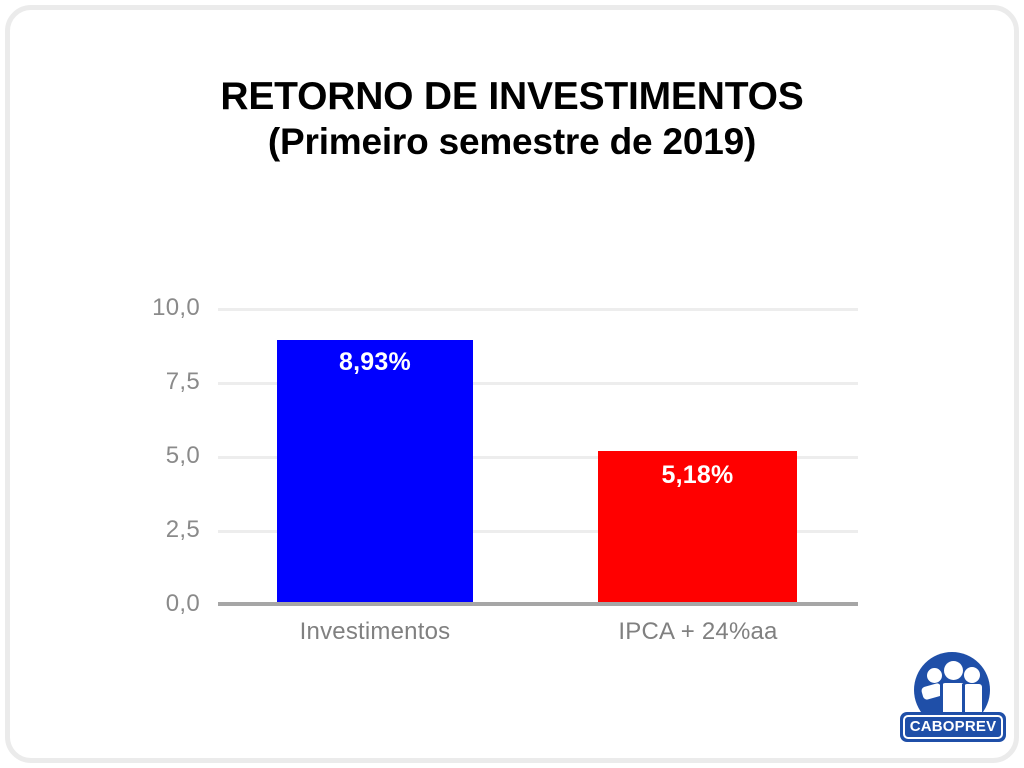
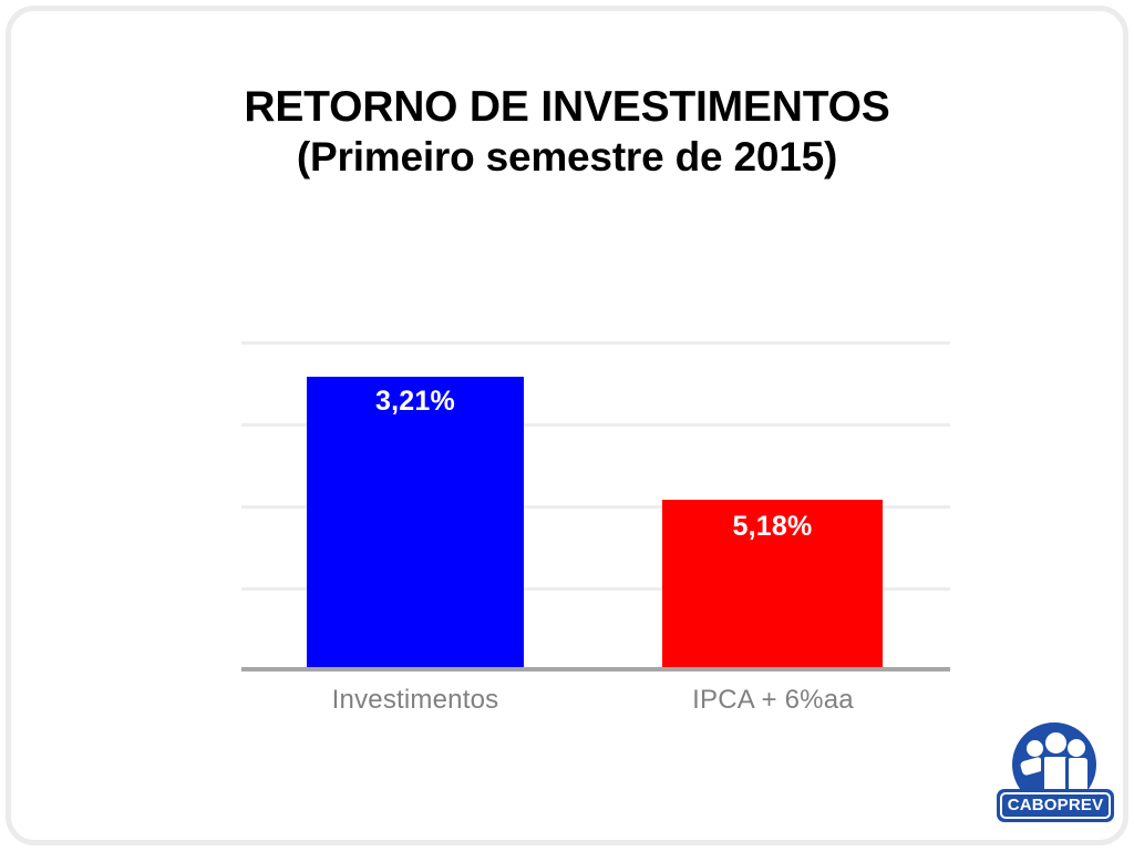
  RETORNO DE INVESTIMENTOS
- (Primeiro semestre de 2019)
+ (Primeiro semestre de 2015)
- 10,0
- 7,5
- 5,0
- 2,5
- 0,0
- 8,93%
+ 3,21%
  5,18%
  Investimentos
- IPCA + 24%aa
+ IPCA + 6%aa
  CABOPREV
